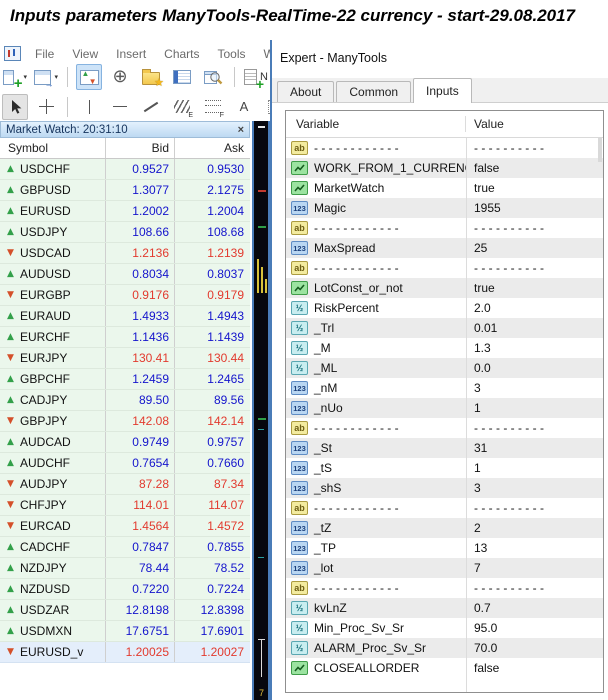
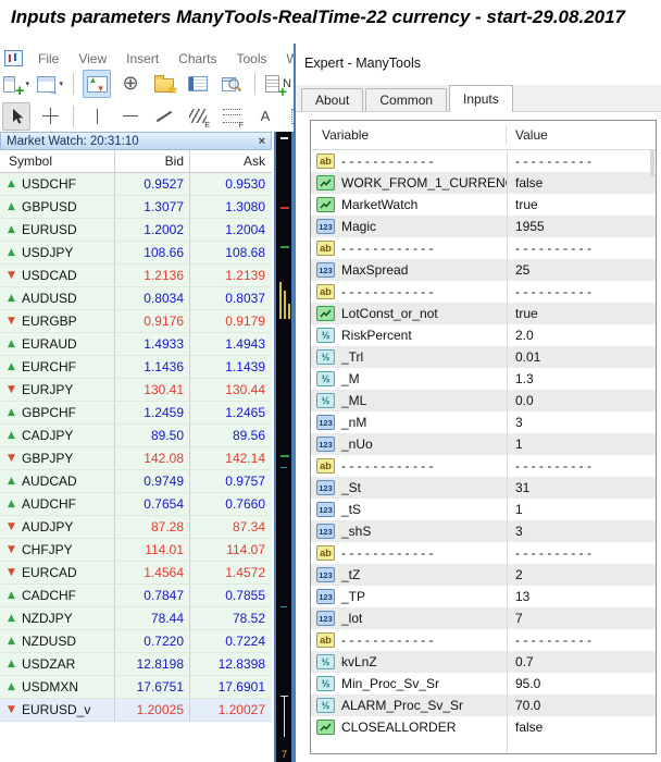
  Inputs parameters ManyTools-RealTime-22 currency - start-29.08.2017
  File View Insert Charts Tools
  ▾
  ▾
  A
  Market Watch: 20:31:10
  ×
  Symbol
  Bid
  Ask
  ▲
  USDCHF
  0.9527
  0.9530
  ▲
  GBPUSD
  1.3077
- 2.1275
+ 1.3080
  ▲
  EURUSD
  1.2002
  1.2004
  ▲
  USDJPY
  108.66
  108.68
  ▼
  USDCAD
  1.2136
  1.2139
  ▲
  AUDUSD
  0.8034
  0.8037
  ▼
  EURGBP
  0.9176
  0.9179
  ▲
  EURAUD
  1.4933
  1.4943
  ▲
  EURCHF
  1.1436
  1.1439
  ▼
  EURJPY
  130.41
  130.44
  ▲
  GBPCHF
  1.2459
  1.2465
  ▲
  CADJPY
  89.50
  89.56
  ▼
  GBPJPY
  142.08
  142.14
  ▲
  AUDCAD
  0.9749
  0.9757
  ▲
  AUDCHF
  0.7654
  0.7660
  ▼
  AUDJPY
  87.28
  87.34
  ▼
  CHFJPY
  114.01
  114.07
  ▼
  EURCAD
  1.4564
  1.4572
  ▲
  CADCHF
  0.7847
  0.7855
  ▲
  NZDJPY
  78.44
  78.52
  ▲
  NZDUSD
  0.7220
  0.7224
  ▲
  USDZAR
  12.8198
  12.8398
  ▲
  USDMXN
  17.6751
  17.6901
  ▼
  EURUSD_v
  1.20025
  1.20027
  7
  Expert - ManyTools
  About
  Common
  Inputs
  Variable
  Value
  ab
  - - - - - - - - - - - -
  - - - - - - - - - -
  WORK_FROM_1_CURREN
  false
  MarketWatch
  true
  123
  Magic
  1955
  ab
  - - - - - - - - - - - -
  - - - - - - - - - -
  123
  MaxSpread
  25
  ab
  - - - - - - - - - - - -
  - - - - - - - - - -
  LotConst_or_not
  true
  ½
  RiskPercent
  2.0
  ½
  _Trl
  0.01
  ½
  _M
  1.3
  ½
  _ML
  0.0
  123
  _nM
  3
  123
  _nUo
  1
  ab
  - - - - - - - - - - - -
  - - - - - - - - - -
  123
  _St
  31
  123
  _tS
  1
  123
  _shS
  3
  ab
  - - - - - - - - - - - -
  - - - - - - - - - -
  123
  _tZ
  2
  123
  _TP
  13
  123
  _lot
  7
  ab
  - - - - - - - - - - - -
  - - - - - - - - - -
  ½
  kvLnZ
  0.7
  ½
  Min_Proc_Sv_Sr
  95.0
  ½
  ALARM_Proc_Sv_Sr
  70.0
  CLOSEALLORDER
  false
